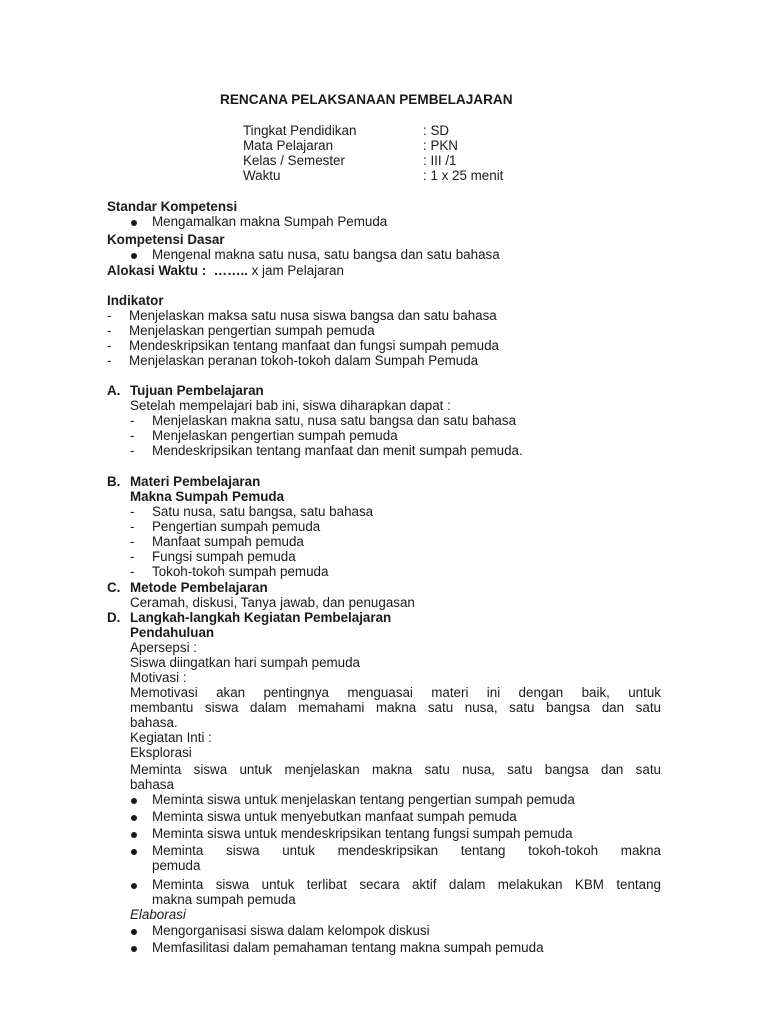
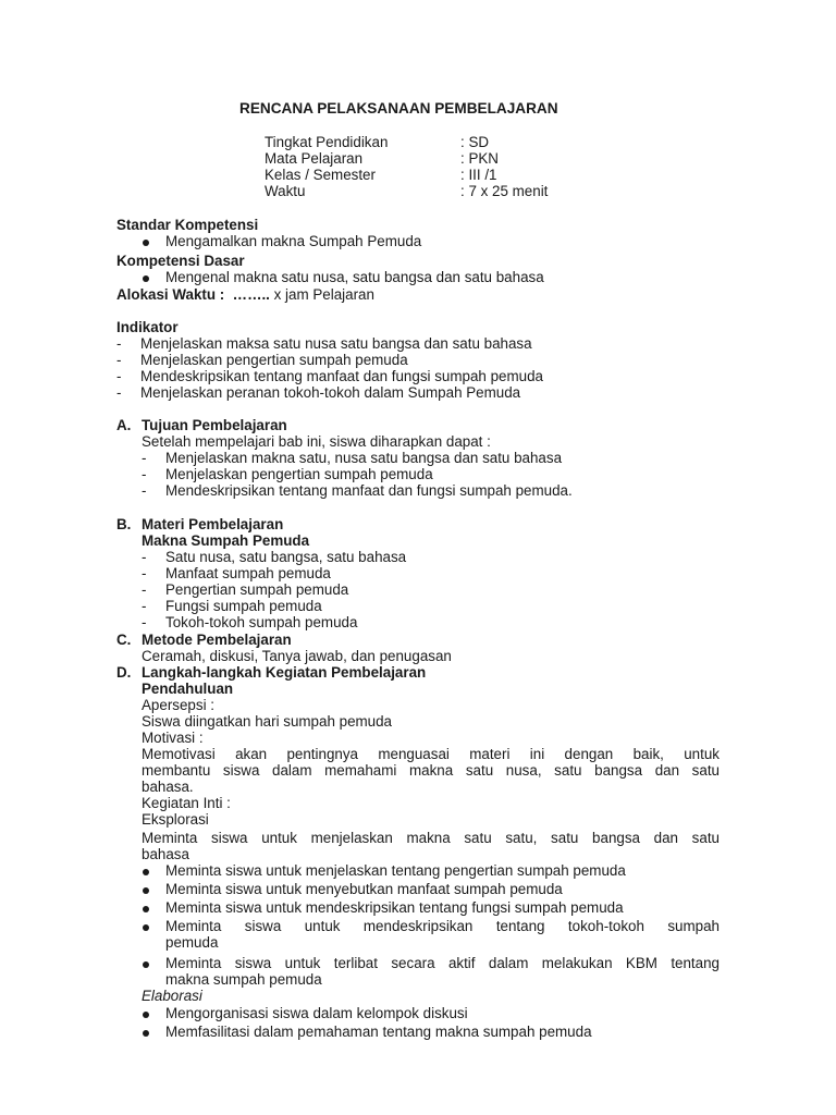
  RENCANA PELAKSANAAN PEMBELAJARAN
  Tingkat Pendidikan
  : SD
  Mata Pelajaran
  : PKN
  Kelas / Semester
  : III /1
  Waktu
- : 1 x 25 menit
+ : 7 x 25 menit
  Standar Kompetensi
  Mengamalkan makna Sumpah Pemuda
  Kompetensi Dasar
  Mengenal makna satu nusa, satu bangsa dan satu bahasa
  Alokasi Waktu : …….. x jam Pelajaran
  Indikator
  -
- Menjelaskan maksa satu nusa siswa bangsa dan satu bahasa
+ Menjelaskan maksa satu nusa satu bangsa dan satu bahasa
  -
  Menjelaskan pengertian sumpah pemuda
  -
  Mendeskripsikan tentang manfaat dan fungsi sumpah pemuda
  -
  Menjelaskan peranan tokoh-tokoh dalam Sumpah Pemuda
  A.
  Tujuan Pembelajaran
  Setelah mempelajari bab ini, siswa diharapkan dapat :
  -
  Menjelaskan makna satu, nusa satu bangsa dan satu bahasa
  -
  Menjelaskan pengertian sumpah pemuda
  -
- Mendeskripsikan tentang manfaat dan menit sumpah pemuda.
+ Mendeskripsikan tentang manfaat dan fungsi sumpah pemuda.
  B.
  Materi Pembelajaran
  Makna Sumpah Pemuda
  -
  Satu nusa, satu bangsa, satu bahasa
  -
- Pengertian sumpah pemuda
+ Manfaat sumpah pemuda
  -
- Manfaat sumpah pemuda
+ Pengertian sumpah pemuda
  -
  Fungsi sumpah pemuda
  -
  Tokoh-tokoh sumpah pemuda
  C.
  Metode Pembelajaran
  Ceramah, diskusi, Tanya jawab, dan penugasan
  D.
  Langkah-langkah Kegiatan Pembelajaran
  Pendahuluan
  Apersepsi :
  Siswa diingatkan hari sumpah pemuda
  Motivasi :
  Memotivasi akan pentingnya menguasai materi ini dengan baik, untuk
  membantu siswa dalam memahami makna satu nusa, satu bangsa dan satu
  bahasa.
  Kegiatan Inti :
  Eksplorasi
- Meminta siswa untuk menjelaskan makna satu nusa, satu bangsa dan satu
+ Meminta siswa untuk menjelaskan makna satu satu, satu bangsa dan satu
  bahasa
  Meminta siswa untuk menjelaskan tentang pengertian sumpah pemuda
  Meminta siswa untuk menyebutkan manfaat sumpah pemuda
  Meminta siswa untuk mendeskripsikan tentang fungsi sumpah pemuda
- Meminta siswa untuk mendeskripsikan tentang tokoh-tokoh makna
+ Meminta siswa untuk mendeskripsikan tentang tokoh-tokoh sumpah
  pemuda
  Meminta siswa untuk terlibat secara aktif dalam melakukan KBM tentang
  makna sumpah pemuda
  Elaborasi
  Mengorganisasi siswa dalam kelompok diskusi
  Memfasilitasi dalam pemahaman tentang makna sumpah pemuda
